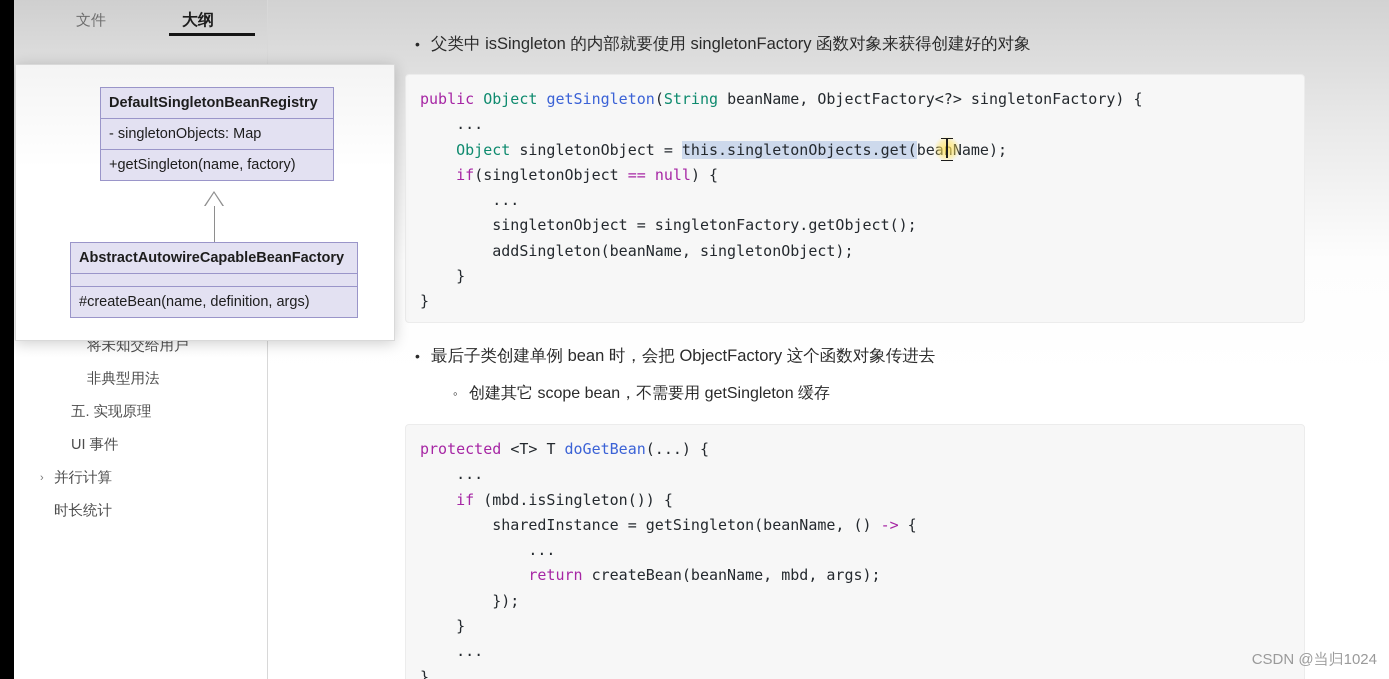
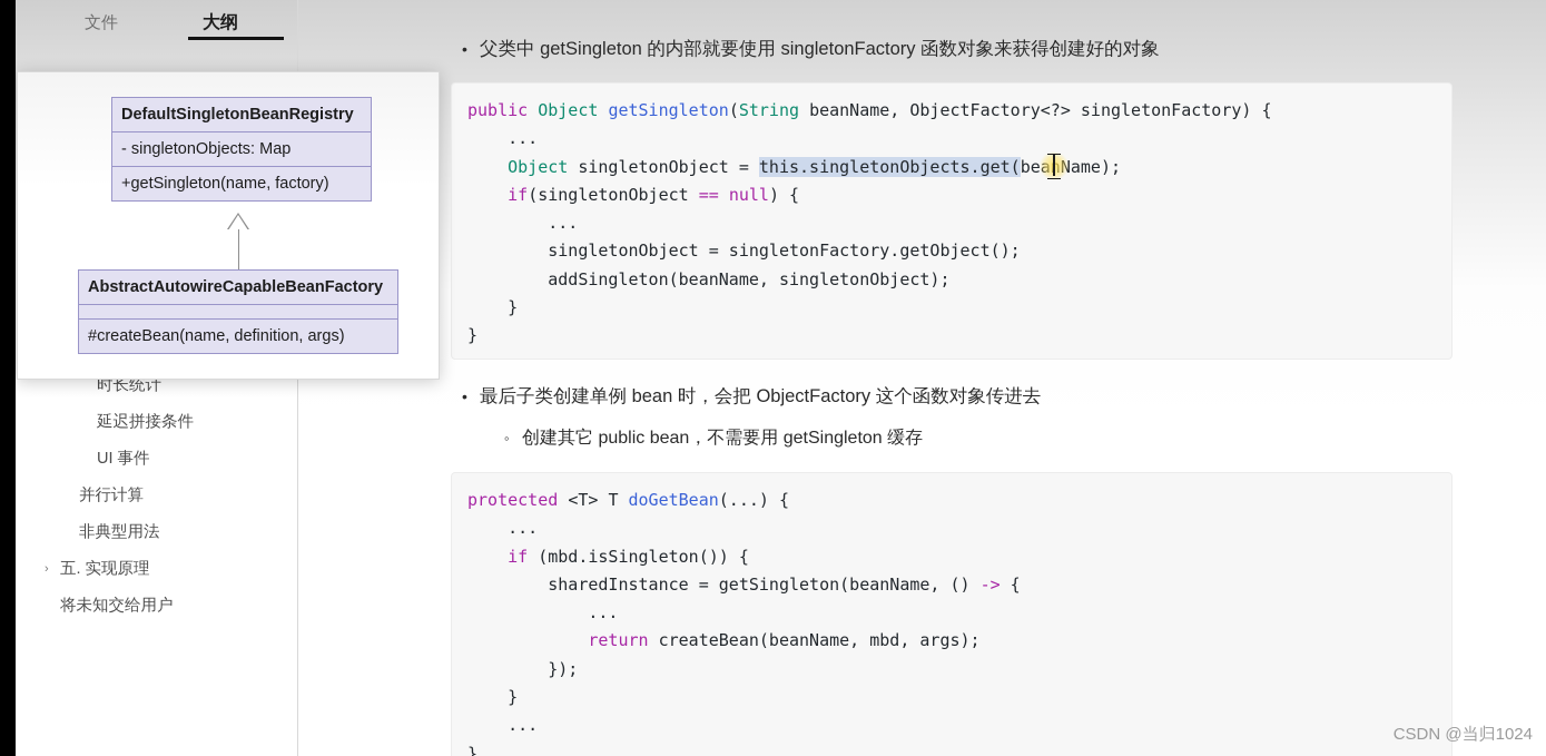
  文件
  大纲
- 将未知交给用户
+ 时长统计
+ 延迟拼接条件
- 非典型用法
+ UI 事件
- 五. 实现原理
+ 并行计算
- UI 事件
+ 非典型用法
  ›
- 并行计算
+ 五. 实现原理
- 时长统计
+ 将未知交给用户
- • 父类中 isSingleton 的内部就要使用 singletonFactory 函数对象来获得创建好的对象
+ • 父类中 getSingleton 的内部就要使用 singletonFactory 函数对象来获得创建好的对象
  public Object getSingleton(String beanName, ObjectFactory<?> singletonFactory) { ... Object singletonObject = this.singletonObjects.get(beame); if(singletonObject == null) { ... singletonObject = singletonFactory.getObject(); addSingleton(beanName, singletonObject); } }
  • 最后子类创建单例 bean 时，会把 ObjectFactory 这个函数对象传进去
- ◦ 创建其它 scope bean，不需要用 getSingleton 缓存
+ ◦ 创建其它 public bean，不需要用 getSingleton 缓存
  protected <T> T doGetBean(...) { ... if (mbd.isSingleton()) { sharedInstance = getSingleton(beanName, () -> { ... return createBean(beanName, mbd, args); }); } ... }
  DefaultSingletonBeanRegistry
  - singletonObjects: Map
  +getSingleton(name, factory)
  AbstractAutowireCapableBeanFactory
  #createBean(name, definition, args)
  CSDN @当归1024
